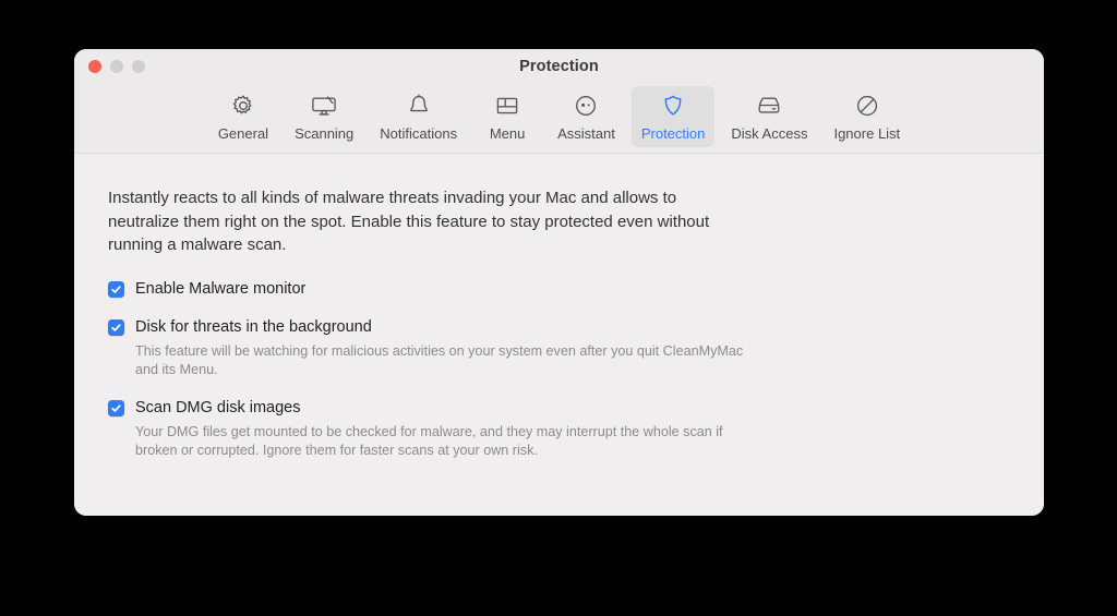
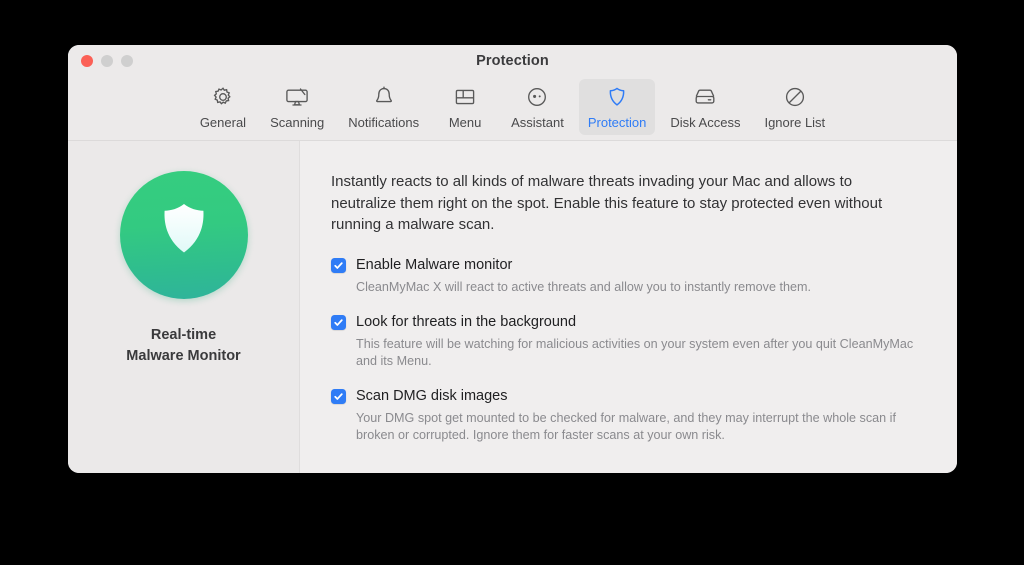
  Protection
  General
  Scanning
  Notifications
  Menu
  Assistant
  Protection
  Disk Access
  Ignore List
+ Real-time
+ Malware Monitor
  Instantly reacts to all kinds of malware threats invading your Mac and allows to neutralize them right on the spot. Enable this feature to stay protected even without running a malware scan.
  Enable Malware monitor
+ CleanMyMac X will react to active threats and allow you to instantly remove them.
- Disk for threats in the background
+ Look for threats in the background
  This feature will be watching for malicious activities on your system even after you quit CleanMyMac and its Menu.
  Scan DMG disk images
- Your DMG files get mounted to be checked for malware, and they may interrupt the whole scan if broken or corrupted. Ignore them for faster scans at your own risk.
+ Your DMG spot get mounted to be checked for malware, and they may interrupt the whole scan if broken or corrupted. Ignore them for faster scans at your own risk.
